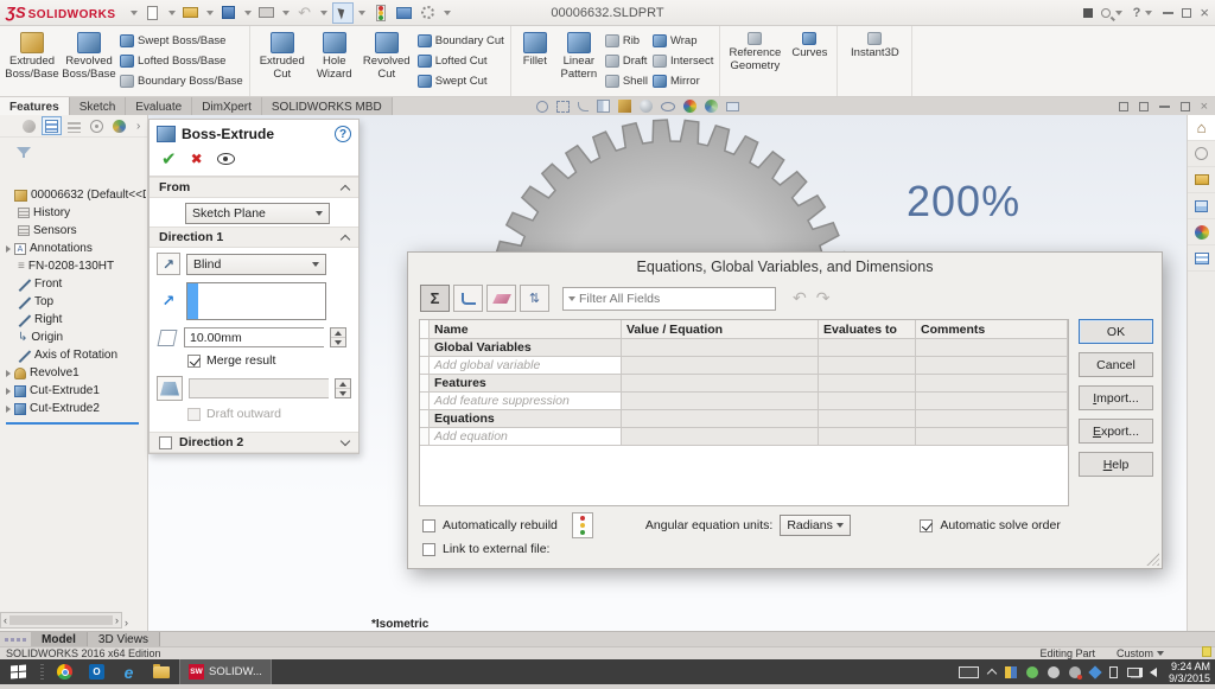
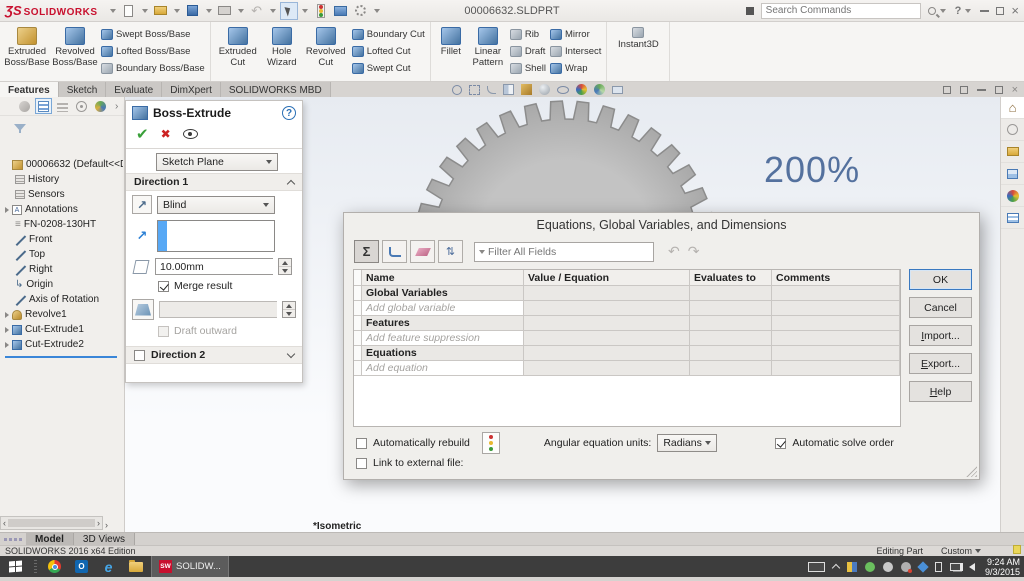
  ƷS
  SOLIDWORKS
  ↶
  00006632.SLDPRT
+ Search Commands
  ?
  ×
  Extruded Boss/Base
  Revolved Boss/Base
  Swept Boss/Base
  Lofted Boss/Base
  Boundary Boss/Base
  Extruded Cut
  Hole Wizard
  Revolved Cut
  Boundary Cut
  Lofted Cut
  Swept Cut
  Fillet
  Linear Pattern
  Rib
  Draft
  Shell
- Wrap
+ Mirror
  Intersect
- Mirror
+ Wrap
- Reference Geometry
- Curves
  Instant3D
  Features
  Sketch
  Evaluate
  DimXpert
  SOLIDWORKS MBD
  ×
  200%
  *Isometric
  ⌂
  ›
  00006632 (Default<<
  History
  Sensors
  Annotations
  ≡
  FN-0208-130HT
  Front
  Top
  Right
  ↳
  Origin
  Axis of Rotation
  Revolve1
  Cut-Extrude1
  Cut-Extrude2
  ‹
  ›
  ›
  Boss-Extrude
  ?
  ✔
  ✖
- From
  Sketch Plane
  Direction 1
  ↗
  Blind
  ↗
  10.00mm
  Merge result
  Draft outward
  Direction 2
  Equations, Global Variables, and Dimensions
  Σ
  ⇅
  Filter All Fields
  ↶
  ↷
  Name
  Value / Equation
  Evaluates to
  Comments
  Global Variables
  Add global variable
  Features
  Add feature suppression
  Equations
  Add equation
  OK
  Cancel
  Import...
  Export...
  Help
  Automatically rebuild
  Angular equation units:
  Radians
  Automatic solve order
  Link to external file:
  Model
  3D Views
  SOLIDWORKS 2016 x64 Edition
  Editing Part
  Custom
  O
  e
  SOLIDW...
  9:24 AM
  9/3/2015
